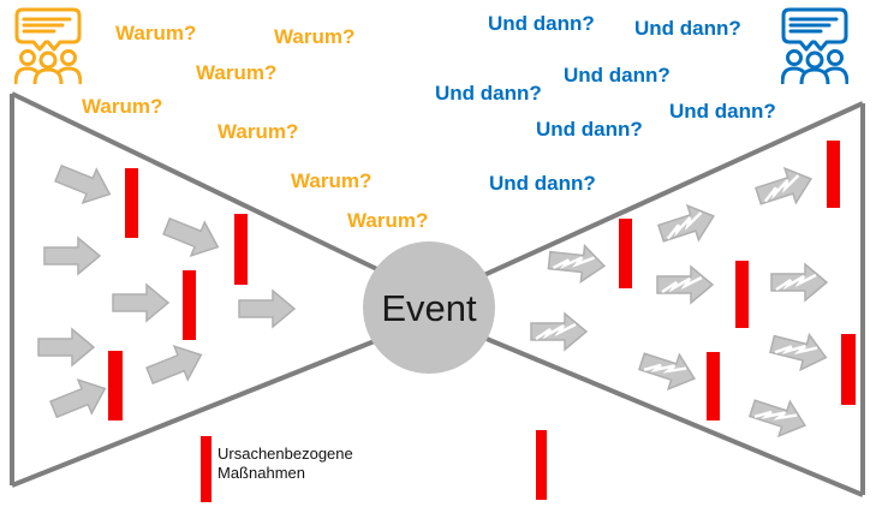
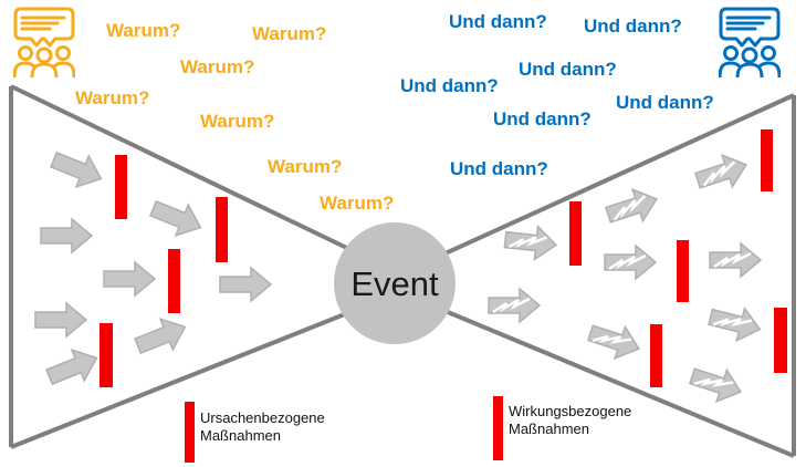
  Warum?
  Warum?
  Warum?
  Warum?
  Warum?
  Warum?
  Warum?
  Und dann?
  Und dann?
  Und dann?
  Und dann?
  Und dann?
  Und dann?
  Und dann?
  Event
  Ursachenbezogene Maßnahmen
+ Wirkungsbezogene Maßnahmen
